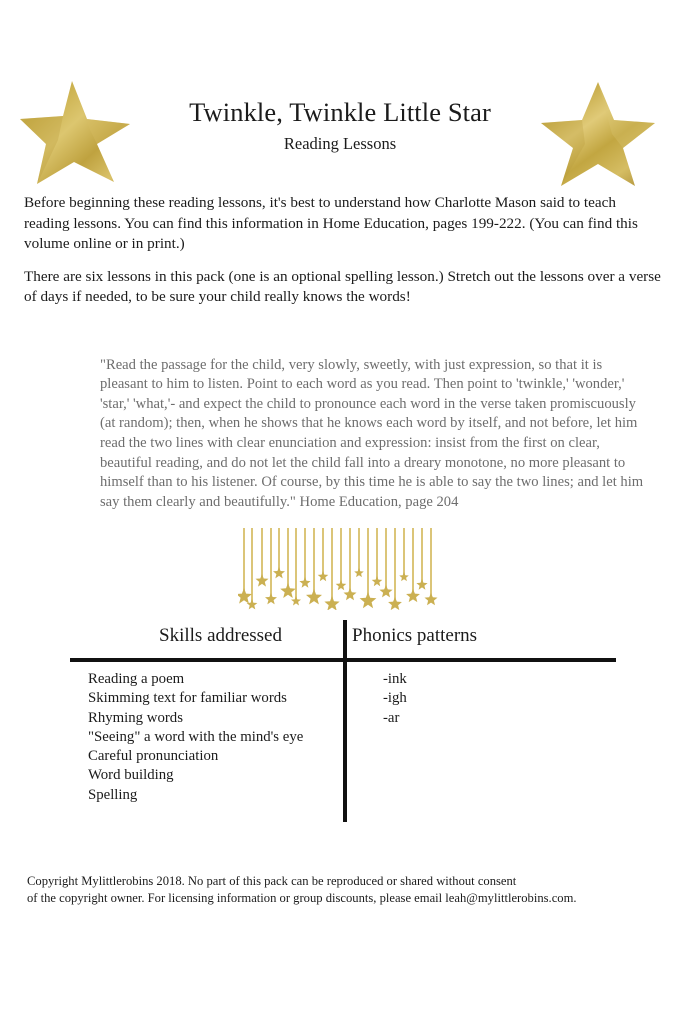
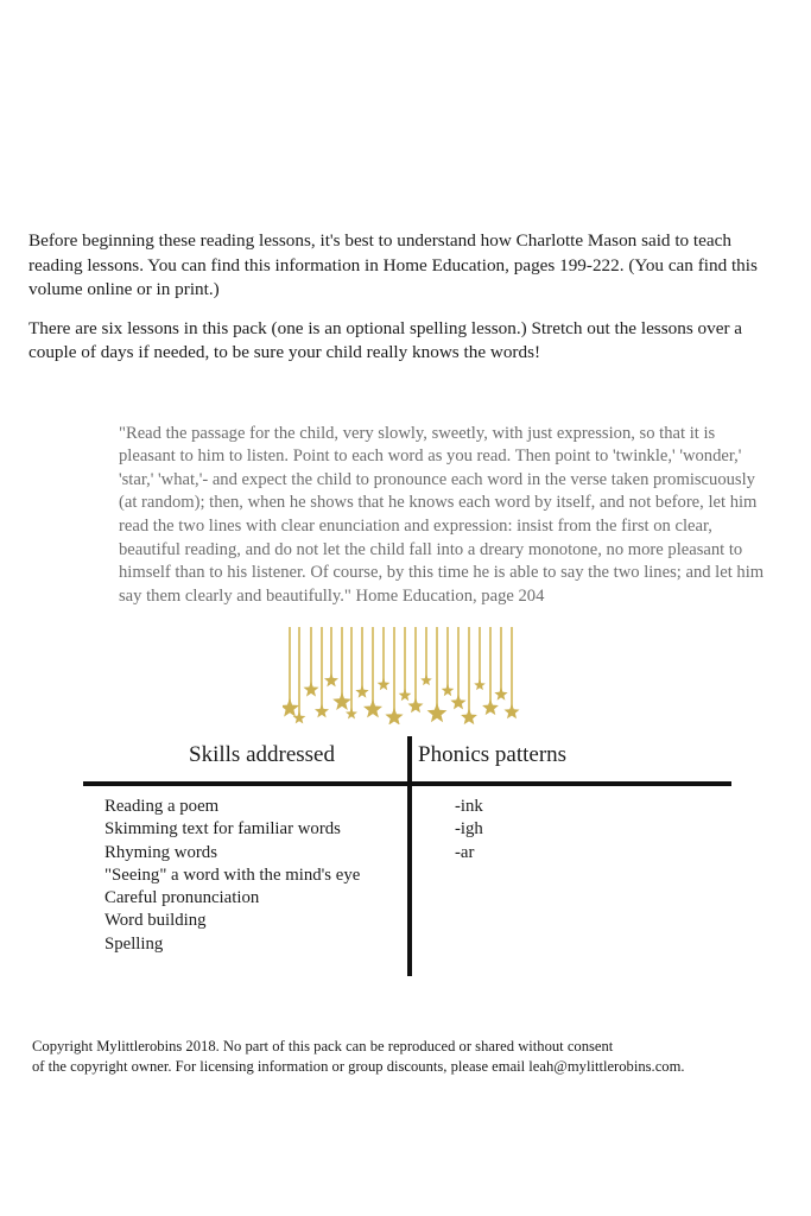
- Twinkle, Twinkle Little Star
- Reading Lessons
  Before beginning these reading lessons, it's best to understand how Charlotte Mason said to teach reading lessons. You can find this information in Home Education, pages 199-222. (You can find this volume online or in print.)
- There are six lessons in this pack (one is an optional spelling lesson.) Stretch out the lessons over a verse of days if needed, to be sure your child really knows the words!
+ There are six lessons in this pack (one is an optional spelling lesson.) Stretch out the lessons over a couple of days if needed, to be sure your child really knows the words!
  "Read the passage for the child, very slowly, sweetly, with just expression, so that it is pleasant to him to listen. Point to each word as you read. Then point to 'twinkle,' 'wonder,' 'star,' 'what,'- and expect the child to pronounce each word in the verse taken promiscuously (at random); then, when he shows that he knows each word by itself, and not before, let him read the two lines with clear enunciation and expression: insist from the first on clear, beautiful reading, and do not let the child fall into a dreary monotone, no more pleasant to himself than to his listener. Of course, by this time he is able to say the two lines; and let him say them clearly and beautifully." Home Education, page 204
  Skills addressed
  Phonics patterns
  Reading a poem
  Skimming text for familiar words
  Rhyming words
  "Seeing" a word with the mind's eye
  Careful pronunciation
  Word building
  Spelling
  -ink
  -igh
  -ar
  Copyright Mylittlerobins 2018. No part of this pack can be reproduced or shared without consent
  of the copyright owner. For licensing information or group discounts, please email leah@mylittlerobins.com.
